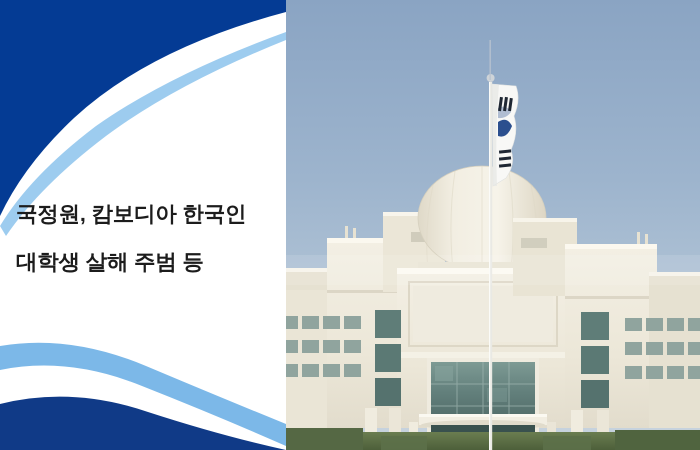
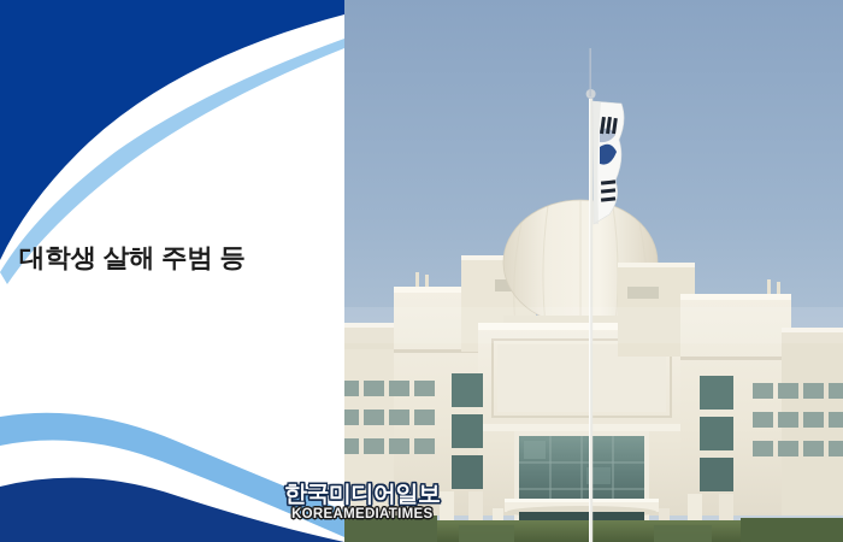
- 국정원, 캄보디아 한국인
  대학생 살해 주범 등
+ 한국미디어일보
+ KOREAMEDIATIMES
